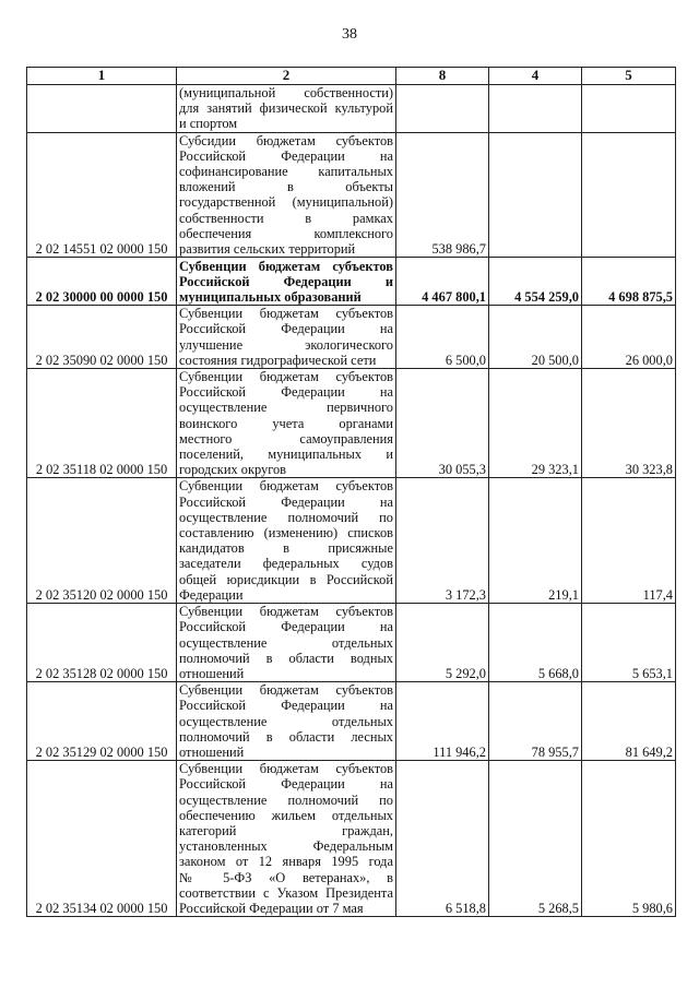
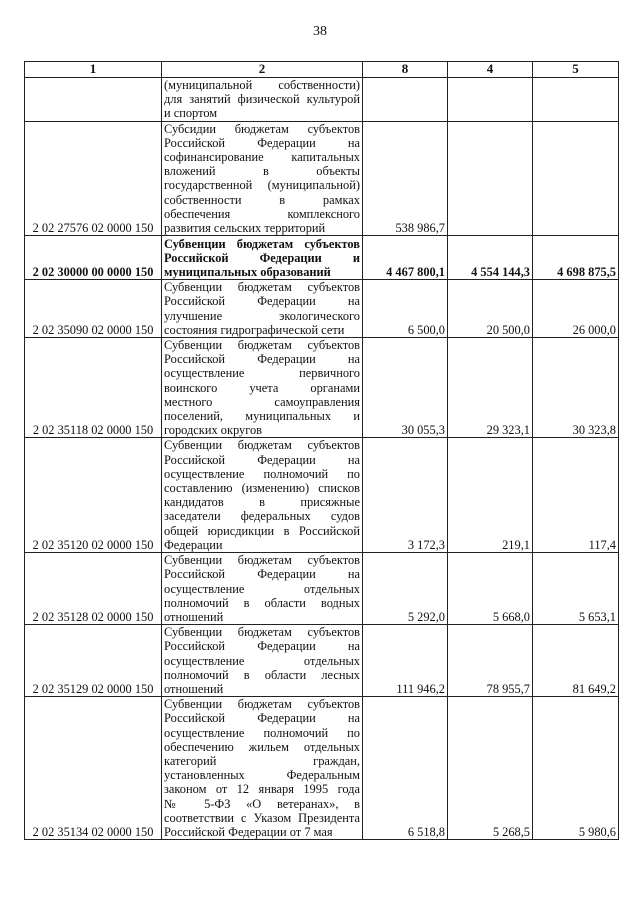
  38
  1	2	8	4	5
  	(муниципальной собственности)для занятий физической культуройи спортом
- 2 02 14551 02 0000 150	Субсидии бюджетам субъектовРоссийской Федерации насофинансирование капитальныхвложений в объектыгосударственной (муниципальной)собственности в рамкахобеспечения комплексногоразвития сельских территорий	538 986,7
+ 2 02 27576 02 0000 150	Субсидии бюджетам субъектовРоссийской Федерации насофинансирование капитальныхвложений в объектыгосударственной (муниципальной)собственности в рамкахобеспечения комплексногоразвития сельских территорий	538 986,7
- 2 02 30000 00 0000 150	Субвенции бюджетам субъектовРоссийской Федерации имуниципальных образований	4 467 800,1	4 554 259,0	4 698 875,5
+ 2 02 30000 00 0000 150	Субвенции бюджетам субъектовРоссийской Федерации имуниципальных образований	4 467 800,1	4 554 144,3	4 698 875,5
  2 02 35090 02 0000 150	Субвенции бюджетам субъектовРоссийской Федерации наулучшение экологическогосостояния гидрографической сети	6 500,0	20 500,0	26 000,0
  2 02 35118 02 0000 150	Субвенции бюджетам субъектовРоссийской Федерации наосуществление первичноговоинского учета органамиместного самоуправленияпоселений, муниципальных игородских округов	30 055,3	29 323,1	30 323,8
  2 02 35120 02 0000 150	Субвенции бюджетам субъектовРоссийской Федерации наосуществление полномочий посоставлению (изменению) списковкандидатов в присяжныезаседатели федеральных судовобщей юрисдикции в РоссийскойФедерации	3 172,3	219,1	117,4
  2 02 35128 02 0000 150	Субвенции бюджетам субъектовРоссийской Федерации наосуществление отдельныхполномочий в области водныхотношений	5 292,0	5 668,0	5 653,1
  2 02 35129 02 0000 150	Субвенции бюджетам субъектовРоссийской Федерации наосуществление отдельныхполномочий в области лесныхотношений	111 946,2	78 955,7	81 649,2
  2 02 35134 02 0000 150	Субвенции бюджетам субъектовРоссийской Федерации наосуществление полномочий пообеспечению жильем отдельныхкатегорий граждан,установленных Федеральнымзаконом от 12 января 1995 года№ 5-ФЗ «О ветеранах», всоответствии с Указом ПрезидентаРоссийской Федерации от 7 мая	6 518,8	5 268,5	5 980,6
